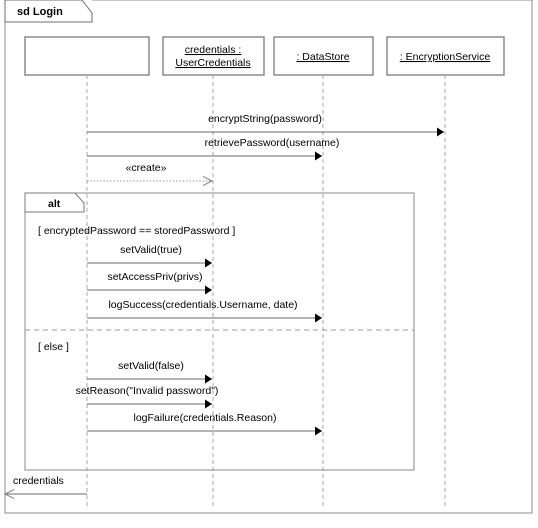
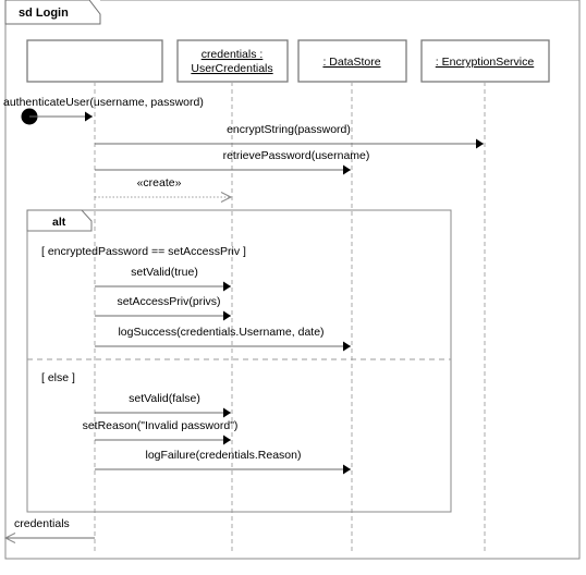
  sd Login
  credentials :
  UserCredentials
  : DataStore
  : EncryptionService
  alt
- [ encryptedPassword == storedPassword ]
+ [ encryptedPassword == setAccessPriv ]
  [ else ]
+ authenticateUser(username, password)
  encryptString(password)
  retrievePassword(username)
  «create»
  setValid(true)
  setAccessPriv(privs)
  logSuccess(credentials.Username, date)
  setValid(false)
  setReason("Invalid password")
  logFailure(credentials.Reason)
  credentials
